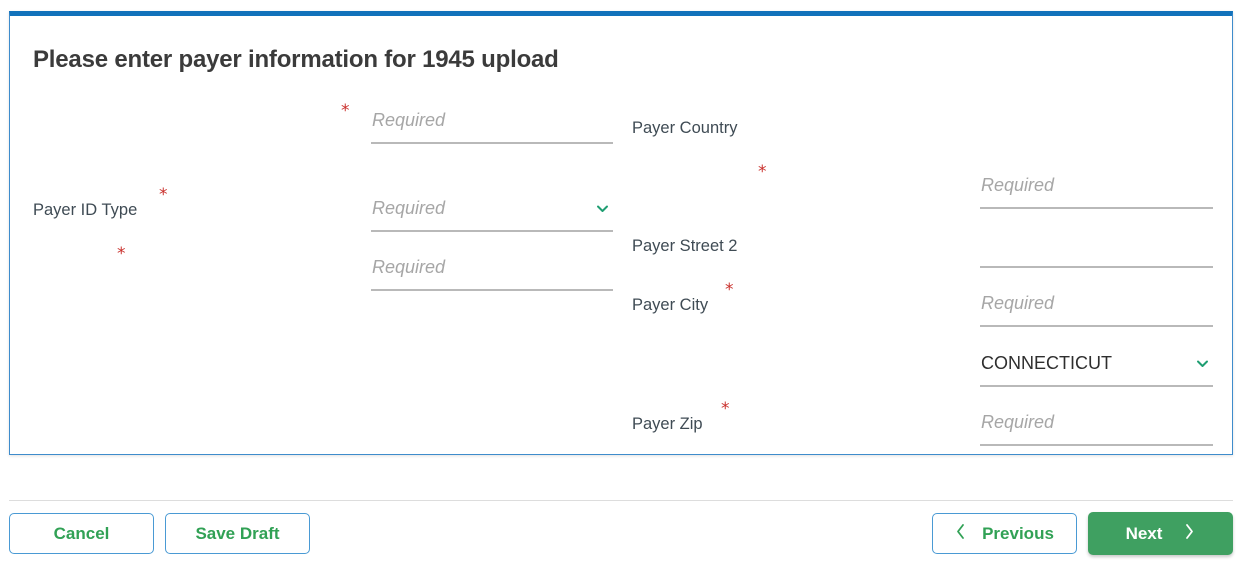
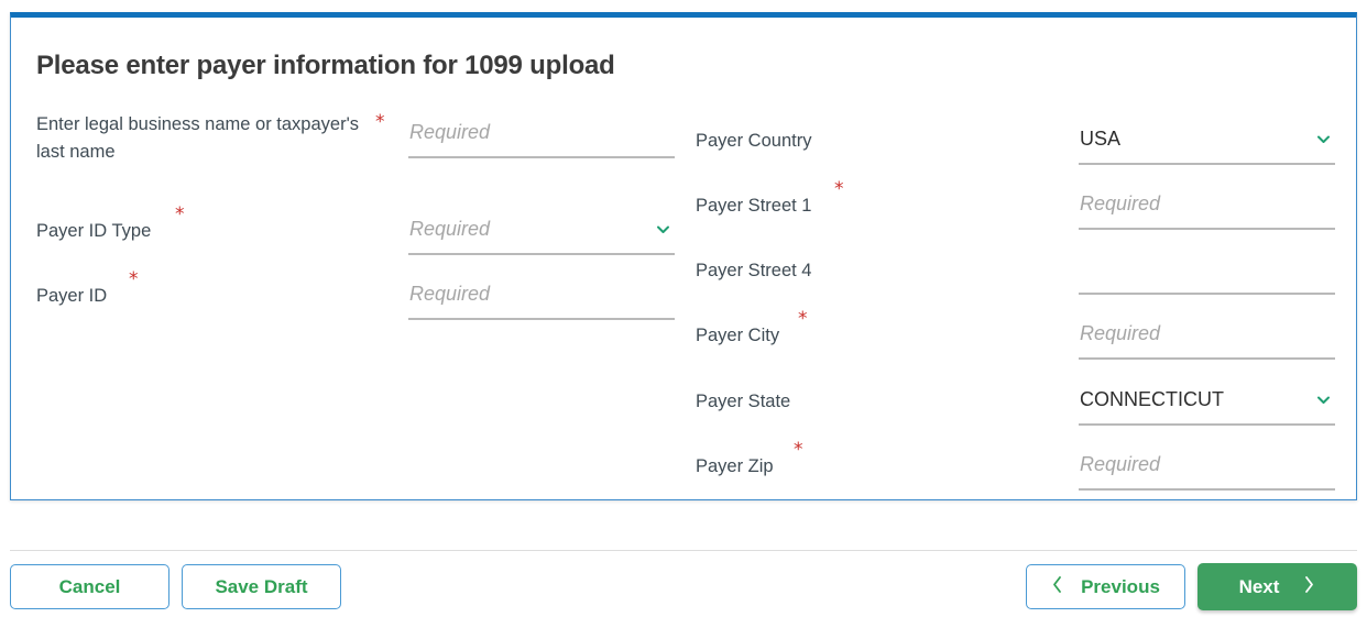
- Please enter payer information for 1945 upload
+ Please enter payer information for 1099 upload
+ Enter legal business name or taxpayer's last name
  *
  Required
  Payer ID Type
  *
  Required
+ Payer ID
  *
  Required
  Payer Country
+ USA
+ Payer Street 1
  *
  Required
- Payer Street 2
+ Payer Street 4
  Payer City
  *
  Required
+ Payer State
  CONNECTICUT
  Payer Zip
  *
  Required
  Cancel
  Save Draft
  Previous
  Next
